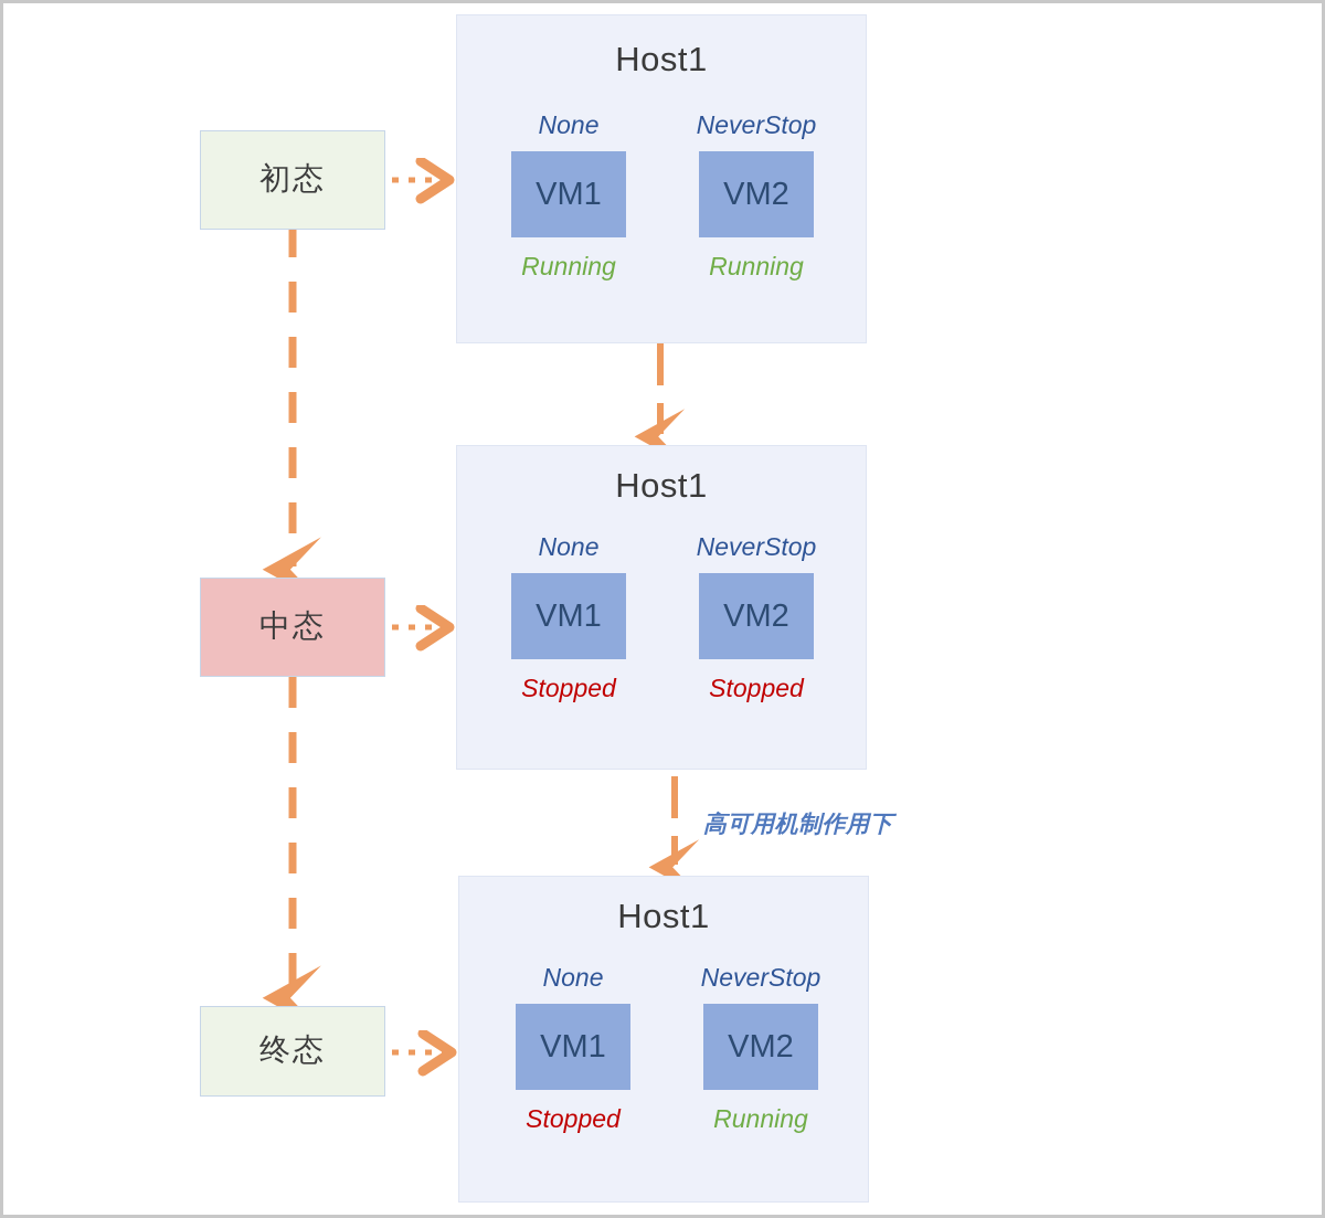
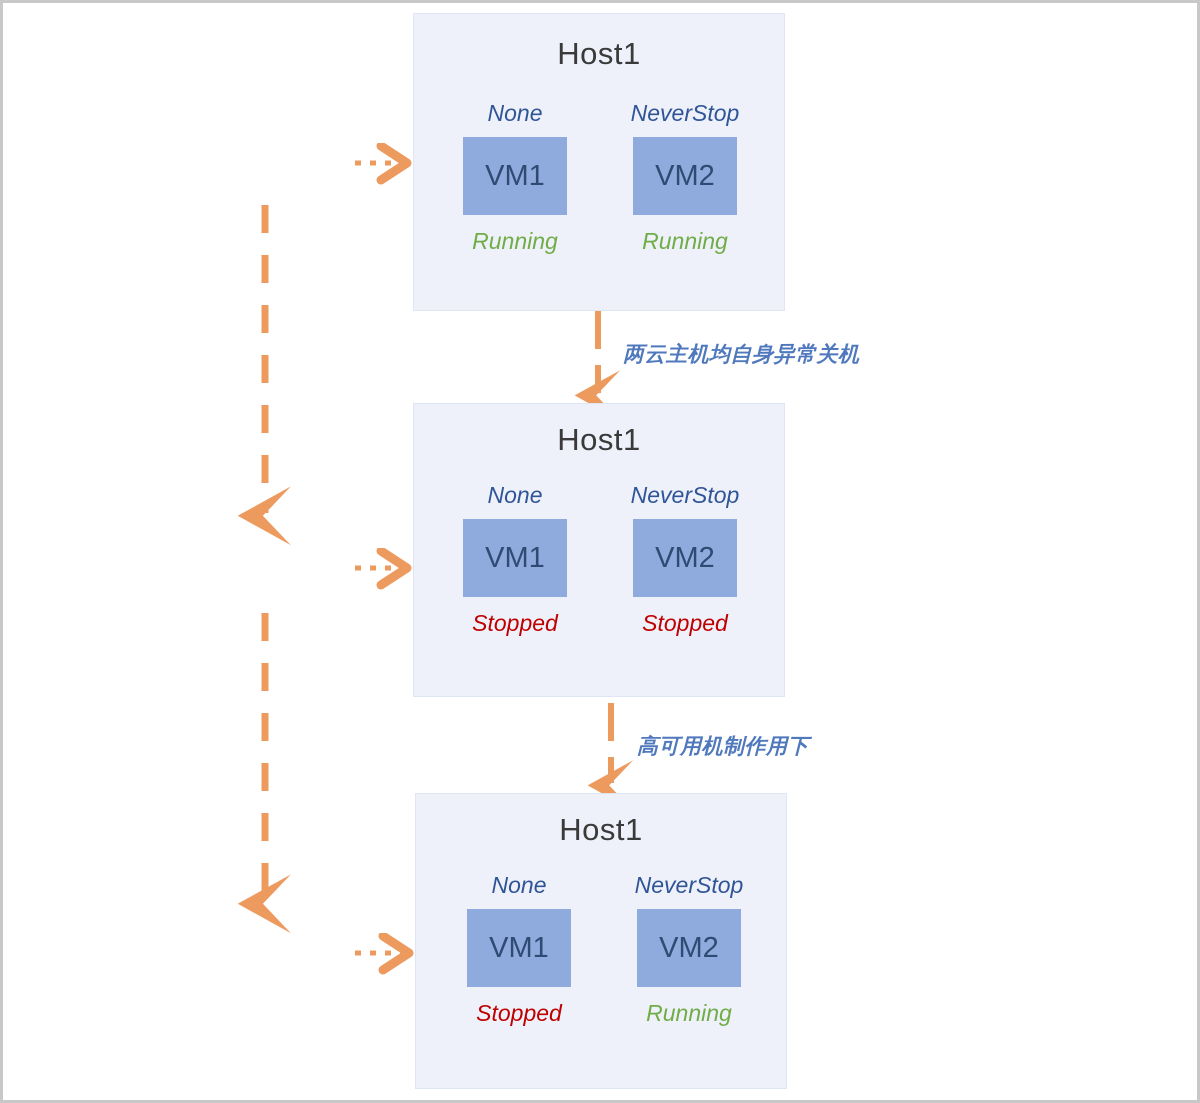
- 初态
- 中态
- 终态
  Host1
  None
  VM1
  Running
  NeverStop
  VM2
  Running
+ 两云主机均自身异常关机
  Host1
  None
  VM1
  Stopped
  NeverStop
  VM2
  Stopped
  高可用机制作用下
  Host1
  None
  VM1
  Stopped
  NeverStop
  VM2
  Running
